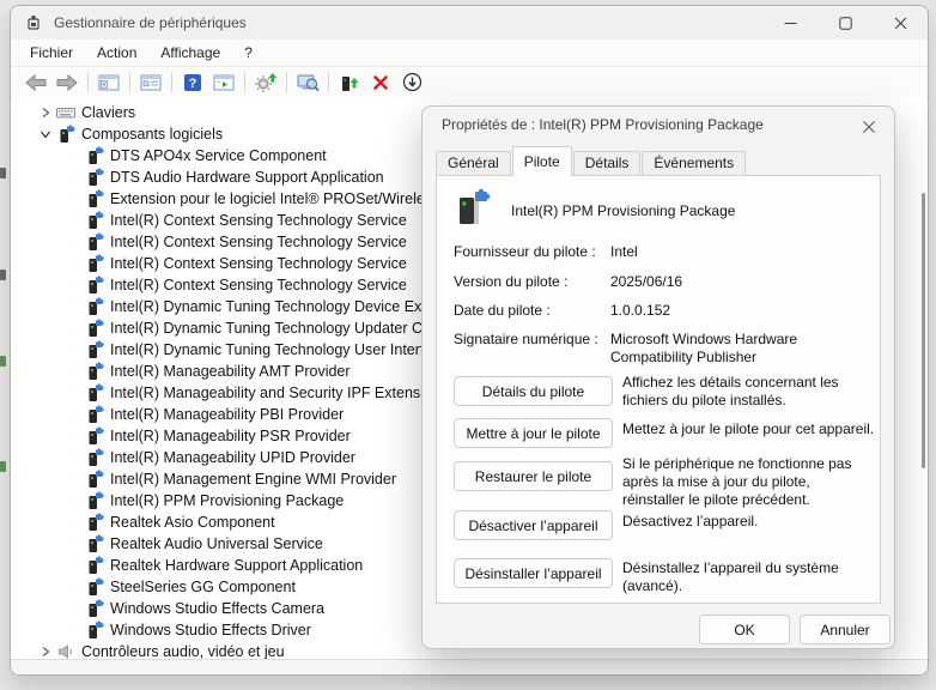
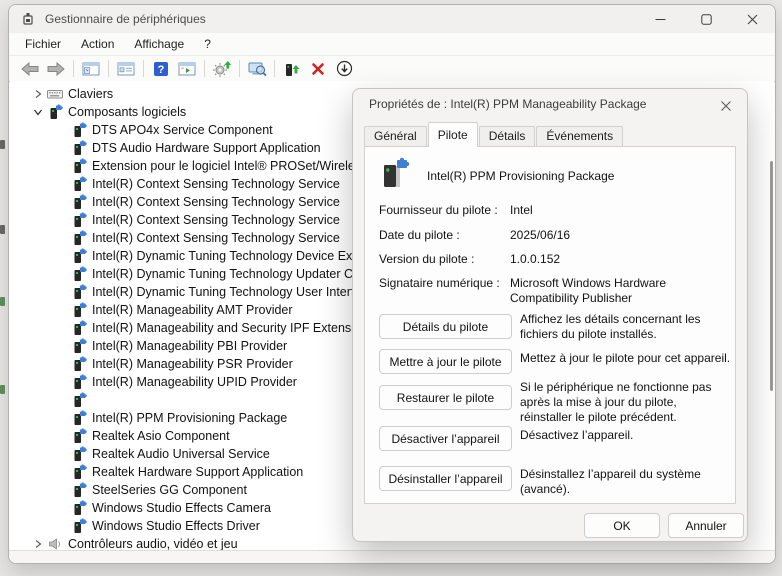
  Gestionnaire de périphériques
  Fichier
  Action
  Affichage
  ?
  ?
  Claviers
  Composants logiciels
  DTS APO4x Service Component
  DTS Audio Hardware Support Application
  Extension pour le logiciel Intel® PROSet/Wirel
  Intel(R) Context Sensing Technology Service
  Intel(R) Context Sensing Technology Service
  Intel(R) Context Sensing Technology Service
  Intel(R) Context Sensing Technology Service
  Intel(R) Dynamic Tuning Technology Device Ex
  Intel(R) Dynamic Tuning Technology Updater C
  Intel(R) Dynamic Tuning Technology User Inter
  Intel(R) Manageability AMT Provider
  Intel(R) Manageability and Security IPF Extens
  Intel(R) Manageability PBI Provider
  Intel(R) Manageability PSR Provider
  Intel(R) Manageability UPID Provider
- Intel(R) Management Engine WMI Provider
  Intel(R) PPM Provisioning Package
  Realtek Asio Component
  Realtek Audio Universal Service
  Realtek Hardware Support Application
  SteelSeries GG Component
  Windows Studio Effects Camera
  Windows Studio Effects Driver
  Contrôleurs audio, vidéo et jeu
- Propriétés de : Intel(R) PPM Provisioning Package
+ Propriétés de : Intel(R) PPM Manageability Package
  Général
  Pilote
  Détails
  Événements
  Intel(R) PPM Provisioning Package
  Fournisseur du pilote :
  Intel
- Version du pilote :
+ Date du pilote :
  2025/06/16
- Date du pilote :
+ Version du pilote :
  1.0.0.152
  Signataire numérique :
  Microsoft Windows Hardware Compatibility Publisher
  Détails du pilote
  Affichez les détails concernant les fichiers du pilote installés.
  Mettre à jour le pilote
  Mettez à jour le pilote pour cet appareil.
  Restaurer le pilote
  Si le périphérique ne fonctionne pas après la mise à jour du pilote, réinstaller le pilote précédent.
  Désactiver l’appareil
  Désactivez l’appareil.
  Désinstaller l’appareil
  Désinstallez l’appareil du système (avancé).
  OK
  Annuler
